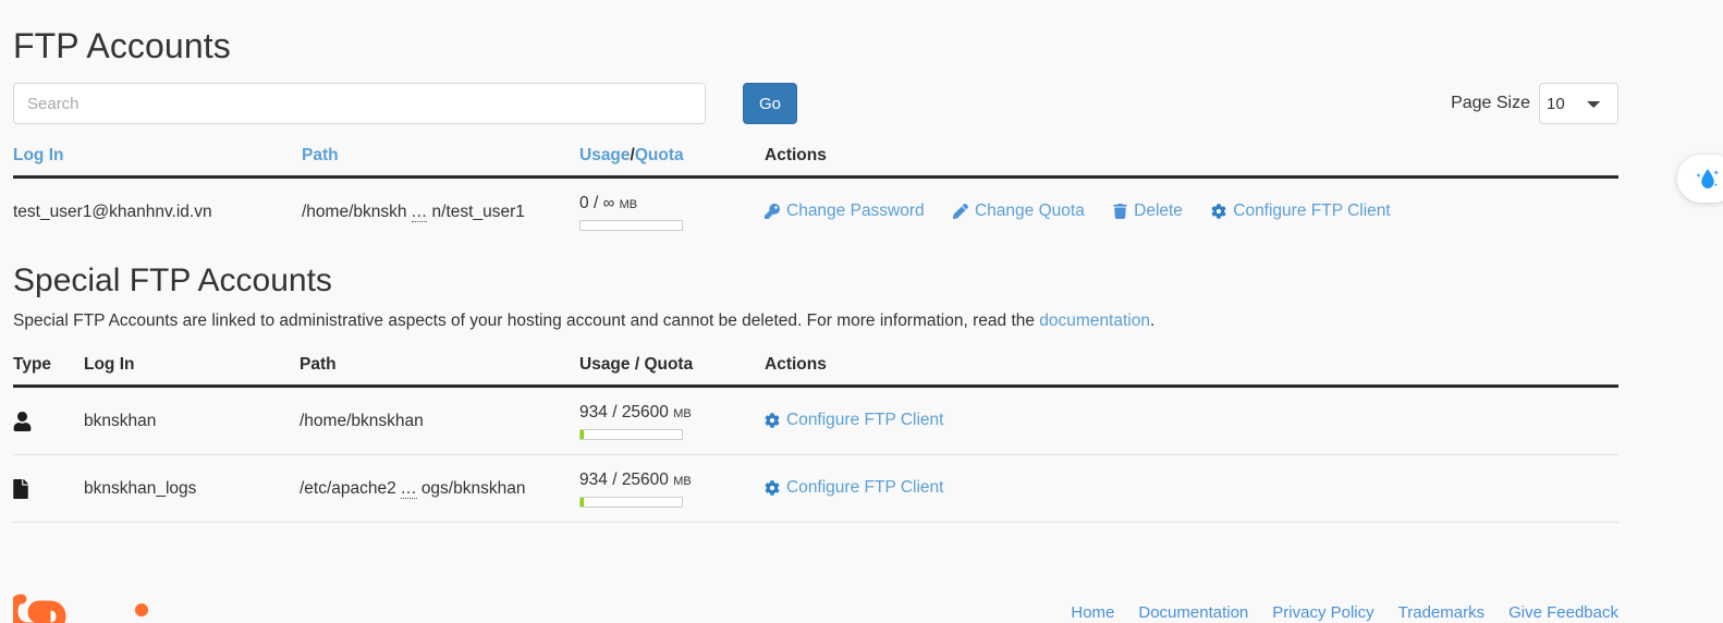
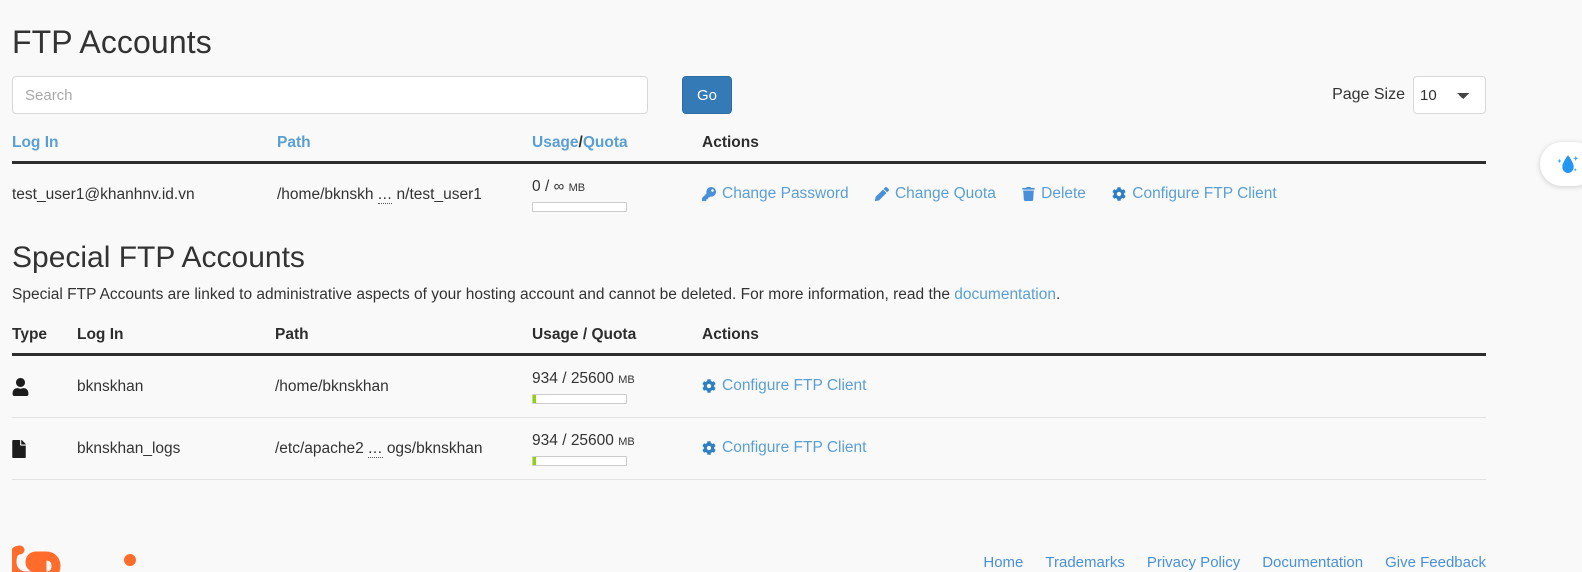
  FTP Accounts
  Search
  Go
  Page Size
  10
  Log In	Path	Usage/Quota	Actions
  test_user1@khanhnv.id.vn	/home/bknskh ... n/test_user1	0 / ∞ MB	Change Password Change Quota Delete Configure FTP Client
  Special FTP Accounts
  Special FTP Accounts are linked to administrative aspects of your hosting account and cannot be deleted. For more information, read the documentation.
  Type	Log In	Path	Usage / Quota	Actions
  	bknskhan	/home/bknskhan	934 / 25600 MB	Configure FTP Client
  	bknskhan_logs	/etc/apache2 ... ogs/bknskhan	934 / 25600 MB	Configure FTP Client
  Home
- Documentation
+ Trademarks
  Privacy Policy
- Trademarks
+ Documentation
  Give Feedback
